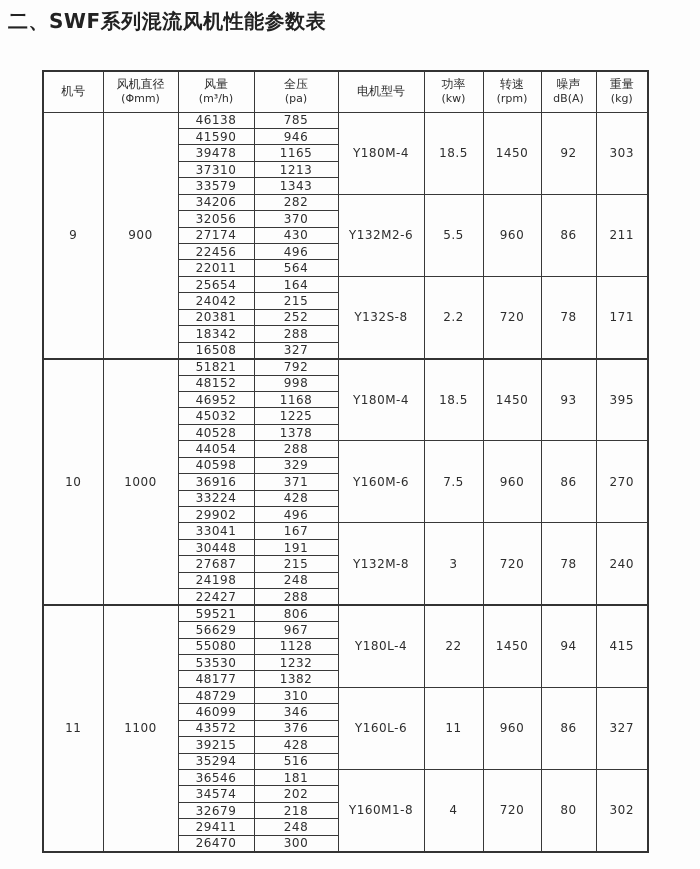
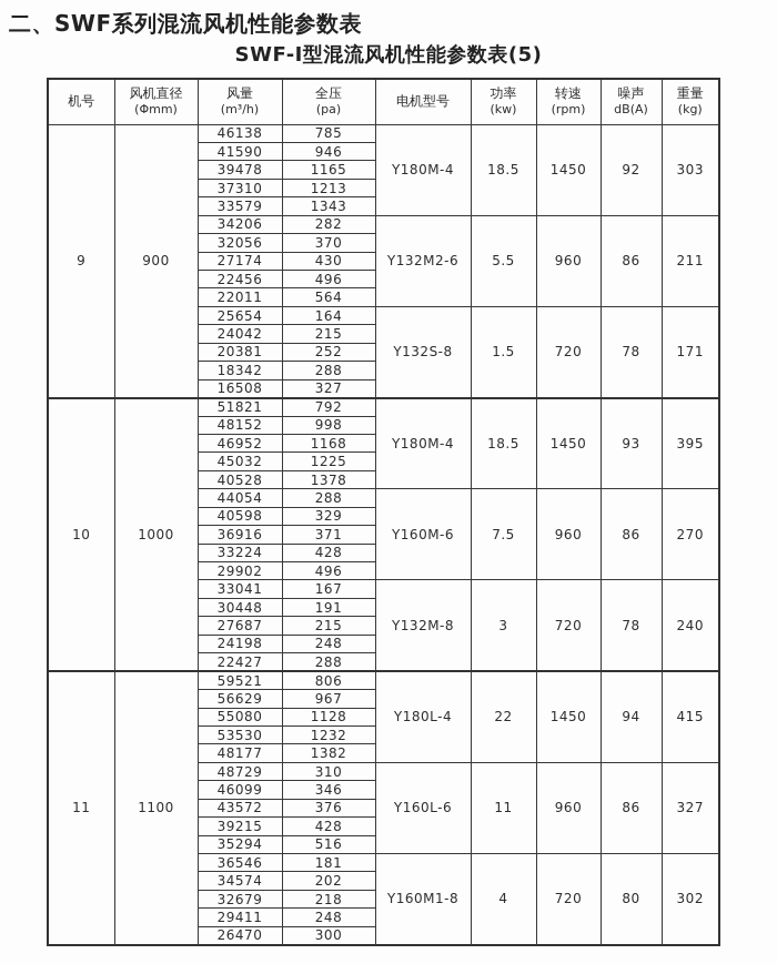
  二、SWF系列混流风机性能参数表
+ SWF-I型混流风机性能参数表(5)
  机号	风机直径(Φmm)	风量(m³/h)	全压(pa)	电机型号	功率(kw)	转速(rpm)	噪声dB(A)	重量(kg)
  9	900	46138	785	Y180M-4	18.5	1450	92	303
  41590	946
  39478	1165
  37310	1213
  33579	1343
  34206	282	Y132M2-6	5.5	960	86	211
  32056	370
  27174	430
  22456	496
  22011	564
- 25654	164	Y132S-8	2.2	720	78	171
+ 25654	164	Y132S-8	1.5	720	78	171
  24042	215
  20381	252
  18342	288
  16508	327
  10	1000	51821	792	Y180M-4	18.5	1450	93	395
  48152	998
  46952	1168
  45032	1225
  40528	1378
  44054	288	Y160M-6	7.5	960	86	270
  40598	329
  36916	371
  33224	428
  29902	496
  33041	167	Y132M-8	3	720	78	240
  30448	191
  27687	215
  24198	248
  22427	288
  11	1100	59521	806	Y180L-4	22	1450	94	415
  56629	967
  55080	1128
  53530	1232
  48177	1382
  48729	310	Y160L-6	11	960	86	327
  46099	346
  43572	376
  39215	428
  35294	516
  36546	181	Y160M1-8	4	720	80	302
  34574	202
  32679	218
  29411	248
  26470	300
